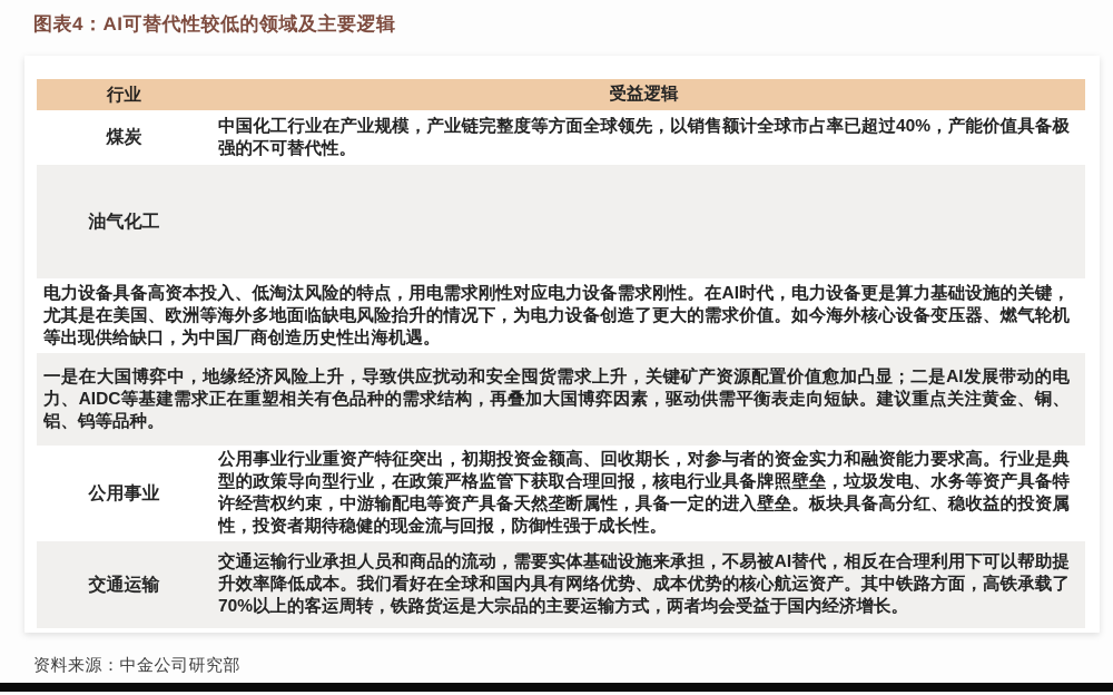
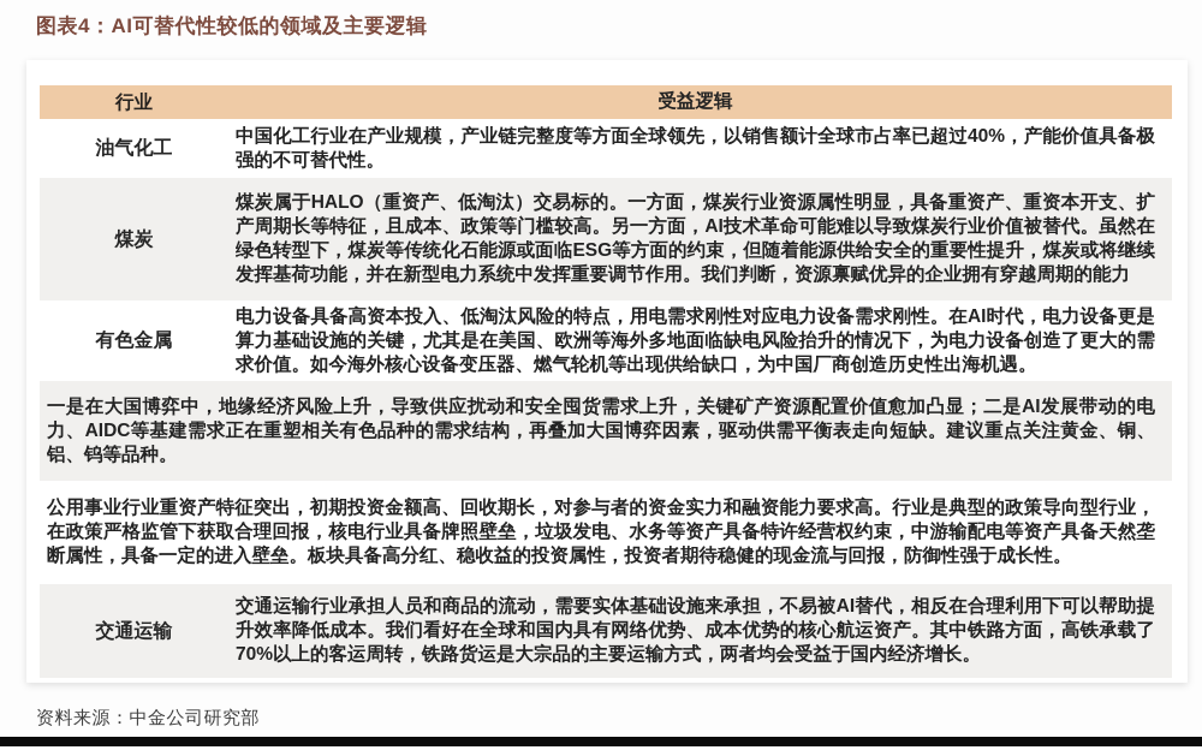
  图表4：AI可替代性较低的领域及主要逻辑
  行业
  受益逻辑
- 煤炭
+ 油气化工
  中国化工行业在产业规模，产业链完整度等方面全球领先，以销售额计全球市占率已超过40%，产能价值具备极强的不可替代性。
- 油气化工
+ 煤炭
+ 煤炭属于HALO（重资产、低淘汰）交易标的。一方面，煤炭行业资源属性明显，具备重资产、重资本开支、扩产周期长等特征，且成本、政策等门槛较高。另一方面，AI技术革命可能难以导致煤炭行业价值被替代。虽然在绿色转型下，煤炭等传统化石能源或面临ESG等方面的约束，但随着能源供给安全的重要性提升，煤炭或将继续发挥基荷功能，并在新型电力系统中发挥重要调节作用。我们判断，资源禀赋优异的企业拥有穿越周期的能力
+ 有色金属
  电力设备具备高资本投入、低淘汰风险的特点，用电需求刚性对应电力设备需求刚性。在AI时代，电力设备更是算力基础设施的关键，尤其是在美国、欧洲等海外多地面临缺电风险抬升的情况下，为电力设备创造了更大的需求价值。如今海外核心设备变压器、燃气轮机等出现供给缺口，为中国厂商创造历史性出海机遇。
  一是在大国博弈中，地缘经济风险上升，导致供应扰动和安全囤货需求上升，关键矿产资源配置价值愈加凸显；二是AI发展带动的电力、AIDC等基建需求正在重塑相关有色品种的需求结构，再叠加大国博弈因素，驱动供需平衡表走向短缺。建议重点关注黄金、铜、铝、钨等品种。
- 公用事业
  公用事业行业重资产特征突出，初期投资金额高、回收期长，对参与者的资金实力和融资能力要求高。行业是典型的政策导向型行业，在政策严格监管下获取合理回报，核电行业具备牌照壁垒，垃圾发电、水务等资产具备特许经营权约束，中游输配电等资产具备天然垄断属性，具备一定的进入壁垒。板块具备高分红、稳收益的投资属性，投资者期待稳健的现金流与回报，防御性强于成长性。
  交通运输
  交通运输行业承担人员和商品的流动，需要实体基础设施来承担，不易被AI替代，相反在合理利用下可以帮助提升效率降低成本。我们看好在全球和国内具有网络优势、成本优势的核心航运资产。其中铁路方面，高铁承载了70%以上的客运周转，铁路货运是大宗品的主要运输方式，两者均会受益于国内经济增长。
  资料来源：中金公司研究部
